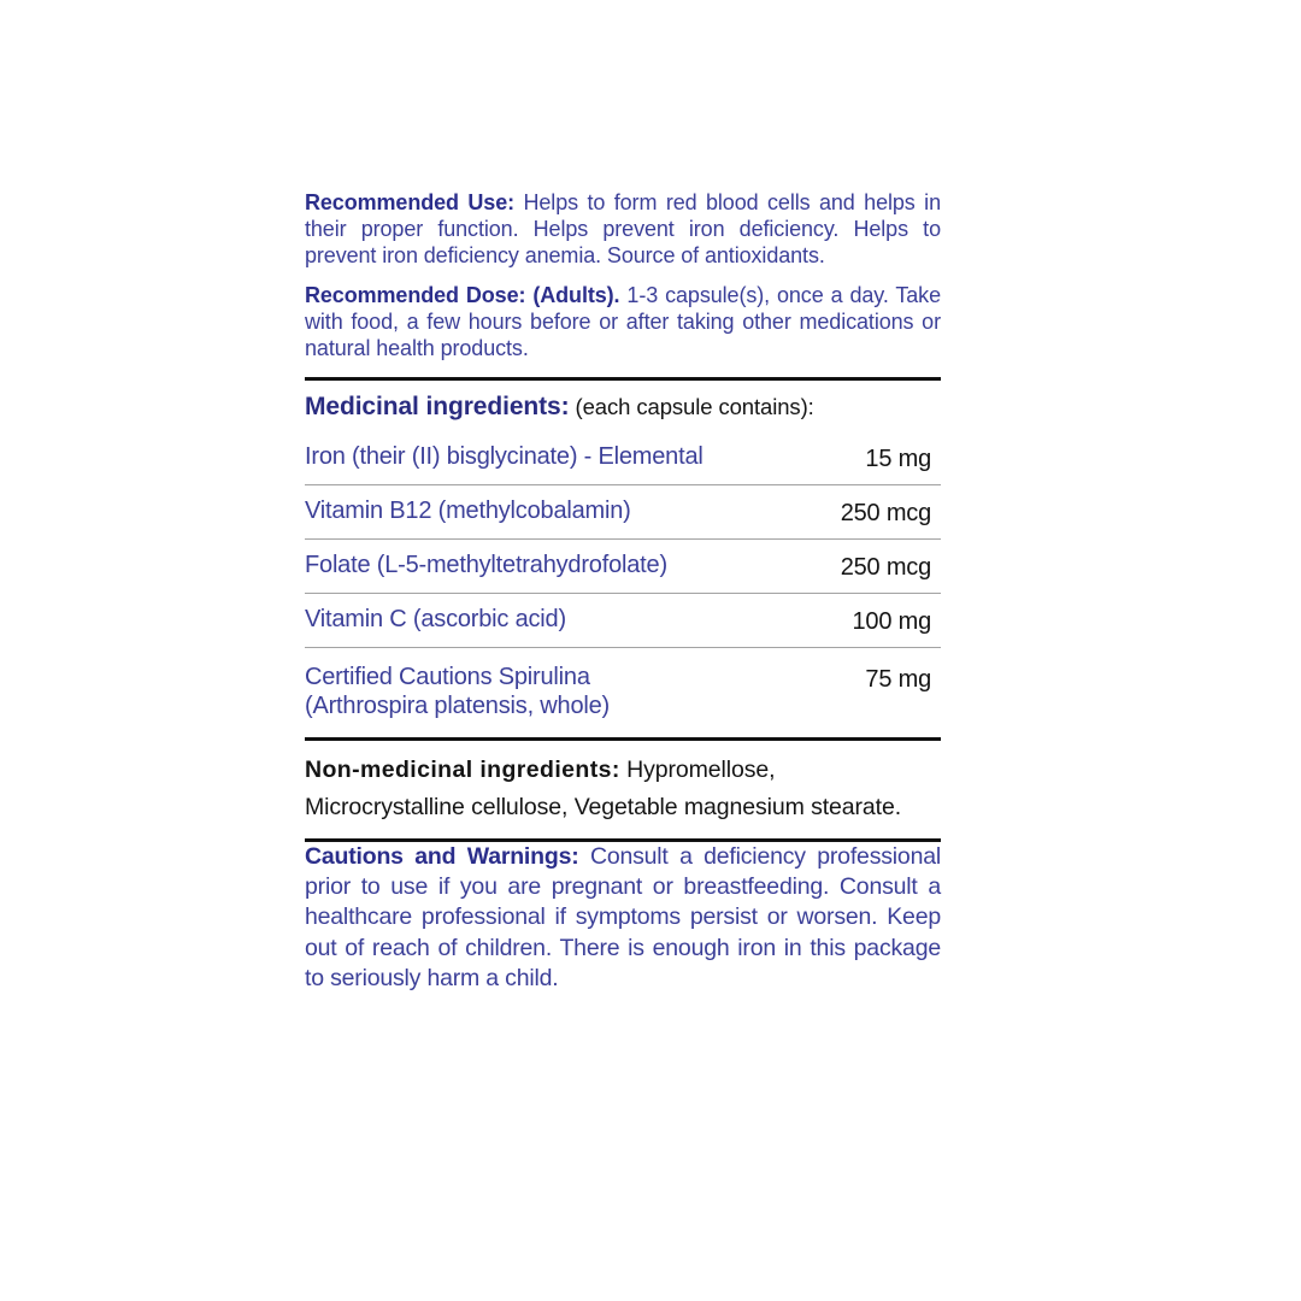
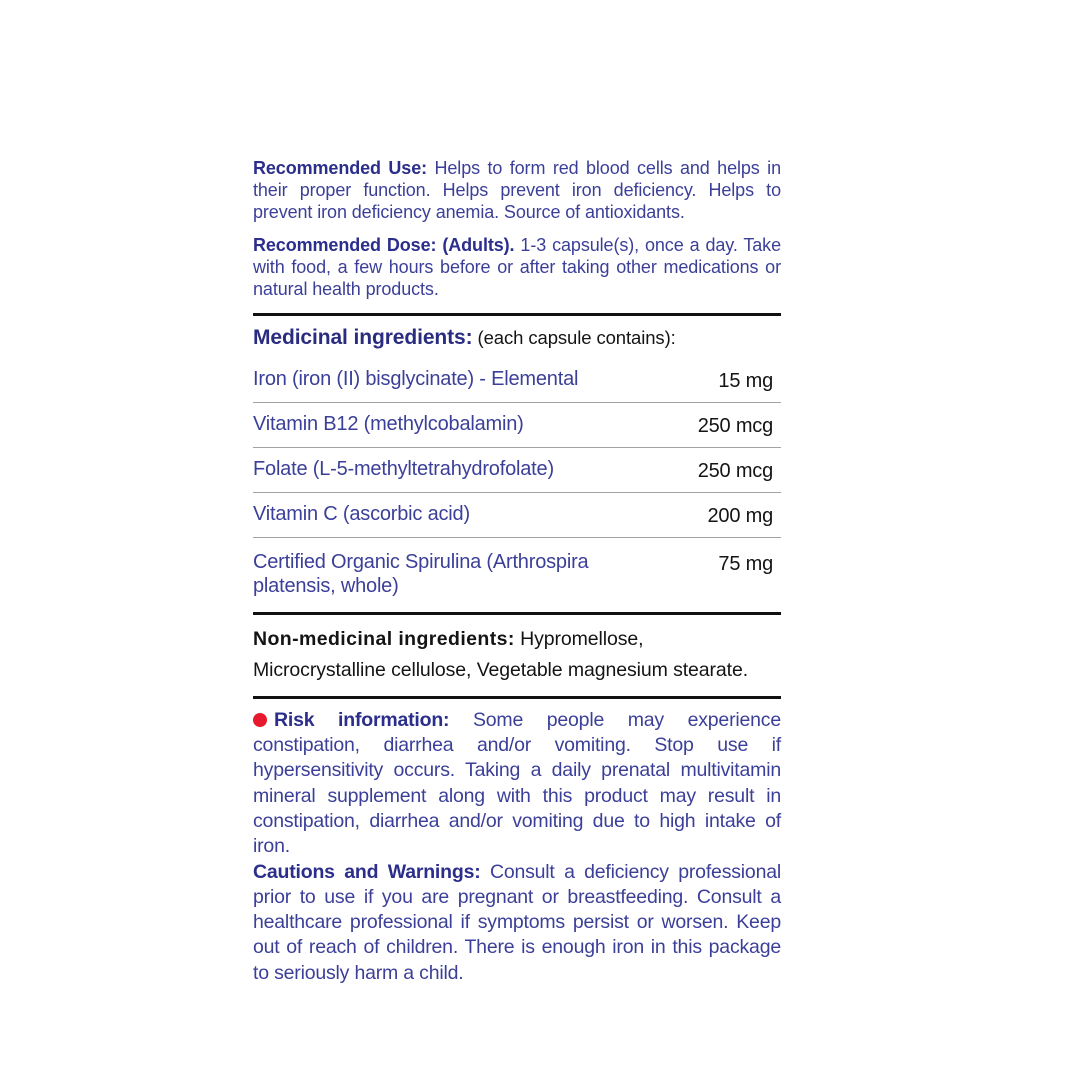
  Recommended Use: Helps to form red blood cells and helps in their proper function. Helps prevent iron deficiency. Helps to prevent iron deficiency anemia. Source of antioxidants.
  Recommended Dose: (Adults). 1-3 capsule(s), once a day. Take with food, a few hours before or after taking other medications or natural health products.
  Medicinal ingredients: (each capsule contains):
- Iron (their (II) bisglycinate) - Elemental
+ Iron (iron (II) bisglycinate) - Elemental
  15 mg
  Vitamin B12 (methylcobalamin)
  250 mcg
  Folate (L-5-methyltetrahydrofolate)
  250 mcg
  Vitamin C (ascorbic acid)
- 100 mg
+ 200 mg
- Certified Cautions Spirulina (Arthrospira platensis, whole)
+ Certified Organic Spirulina (Arthrospira platensis, whole)
  75 mg
  Non-medicinal ingredients: Hypromellose, Microcrystalline cellulose, Vegetable magnesium stearate.
+ Risk information: Some people may experience constipation, diarrhea and/or vomiting. Stop use if hypersensitivity occurs. Taking a daily prenatal multivitamin mineral supplement along with this product may result in constipation, diarrhea and/or vomiting due to high intake of iron.
  Cautions and Warnings: Consult a deficiency professional prior to use if you are pregnant or breastfeeding. Consult a healthcare professional if symptoms persist or worsen. Keep out of reach of children. There is enough iron in this package to seriously harm a child.
